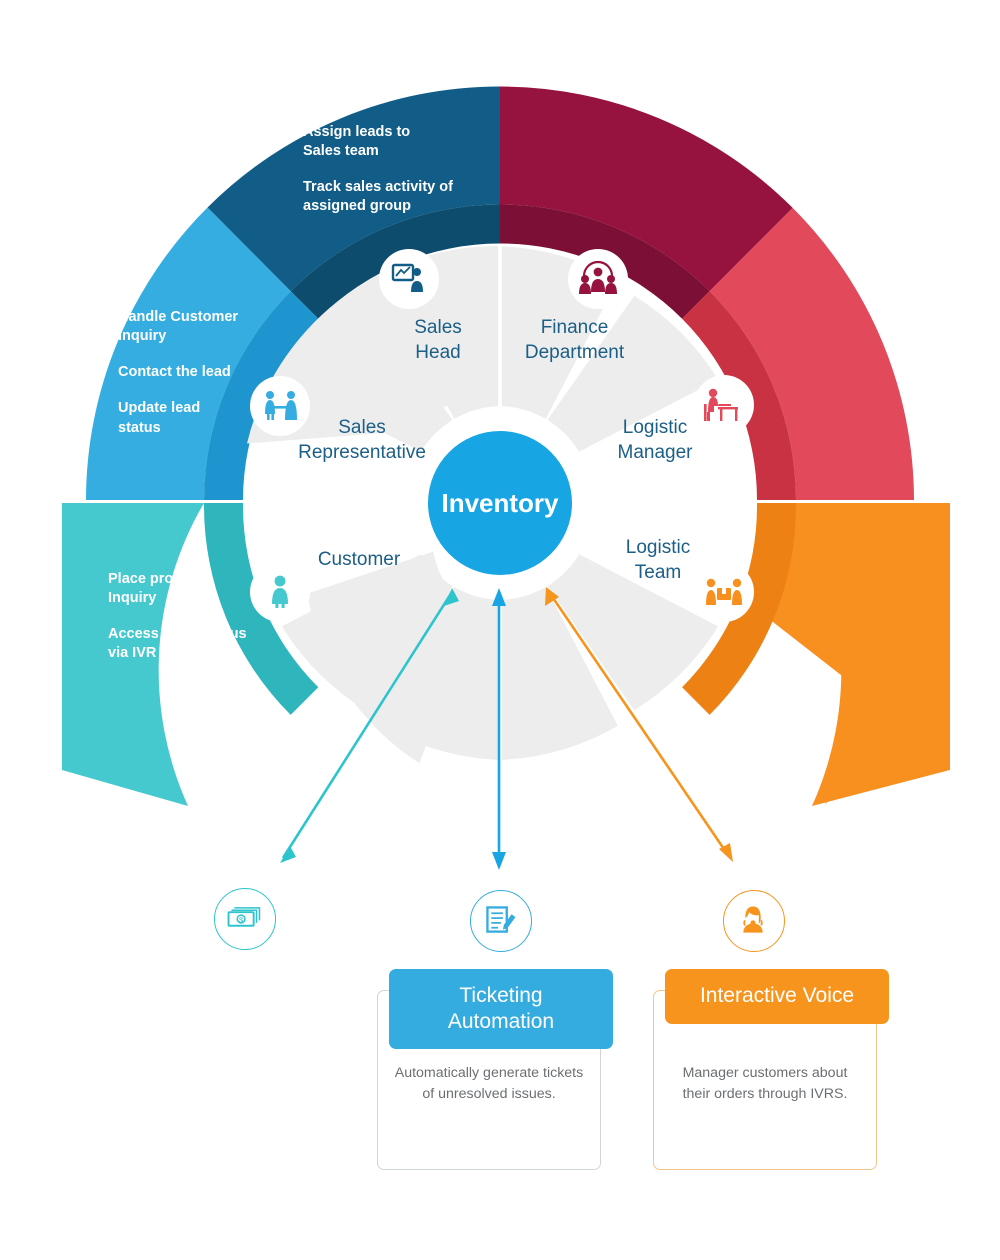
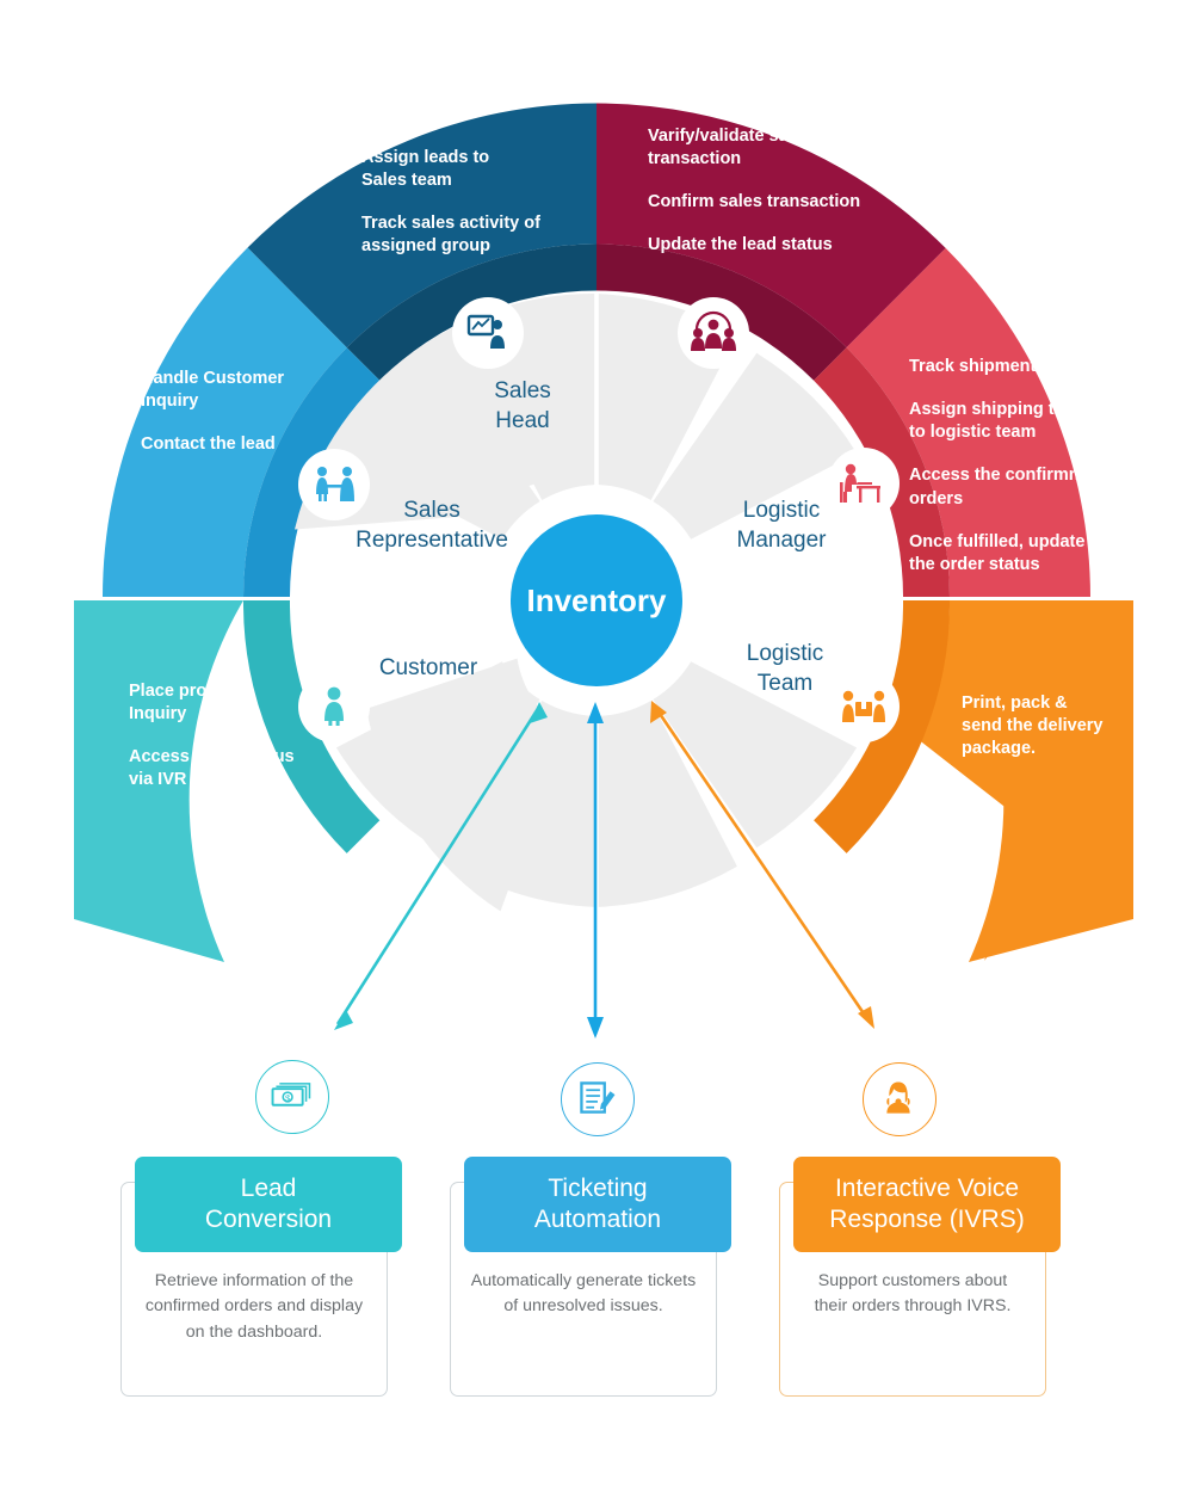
  Inventory
  Assign leads to
  Sales team
  Track sales activity of
  assigned group
+ Varify/validate sales
+ transaction
+ Confirm sales transaction
+ Update the lead status
+ Track shipments
+ Assign shipping tasks
+ to logistic team
+ Access the confirmned
+ orders
+ Once fulfilled, update
+ the order status
+ Print, pack &
+ send the delivery
+ package.
  Place product
  Inquiry
  Access order status
  via IVR
  Handle Customer
  Inquiry
  Contact the lead
- Update lead
- status
  Sales
  Head
- Finance
- Department
  Logistic
  Manager
  Logistic
  Team
  Customer
  Sales
  Representative
  $
+ Lead
+ Conversion
+ Retrieve information of the confirmed orders and display on the dashboard.
  Ticketing
  Automation
  Automatically generate tickets of unresolved issues.
  Interactive Voice
+ Response (IVRS)
- Manager customers about their orders through IVRS.
+ Support customers about their orders through IVRS.
